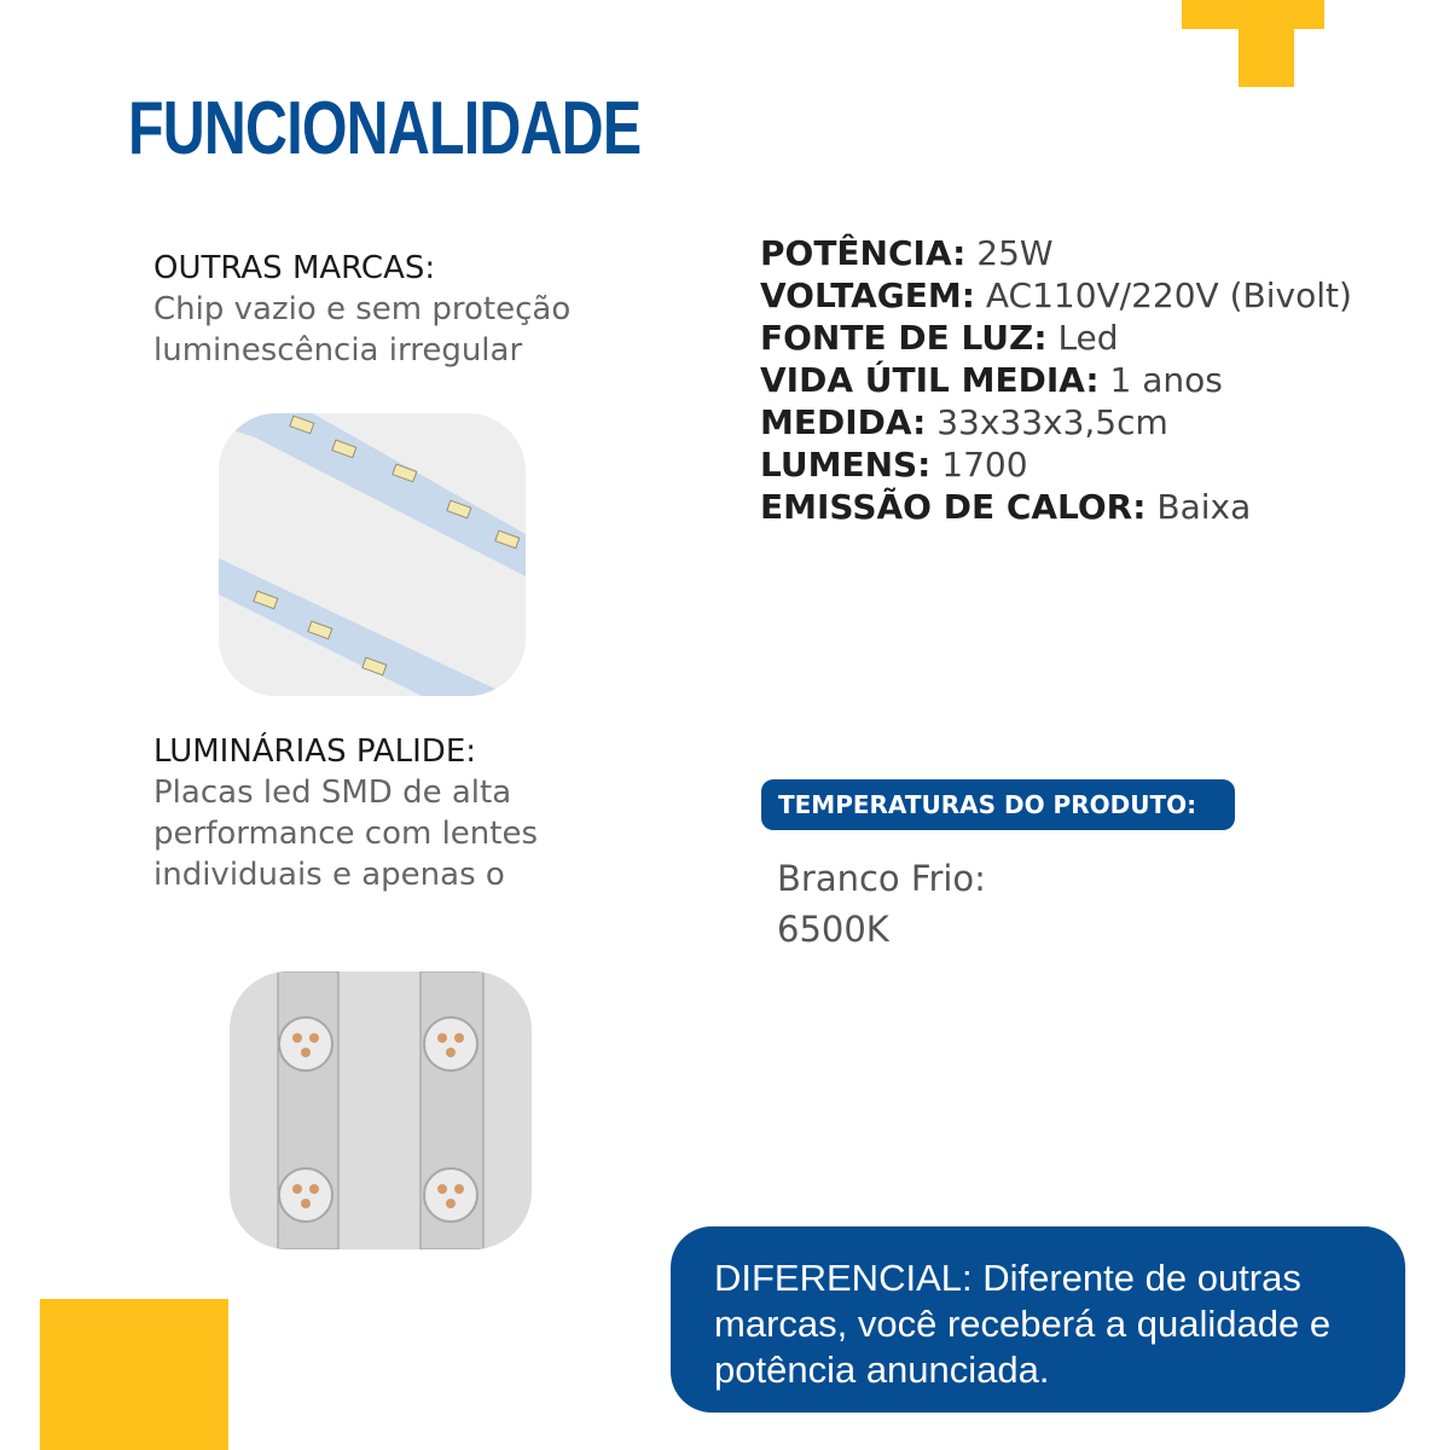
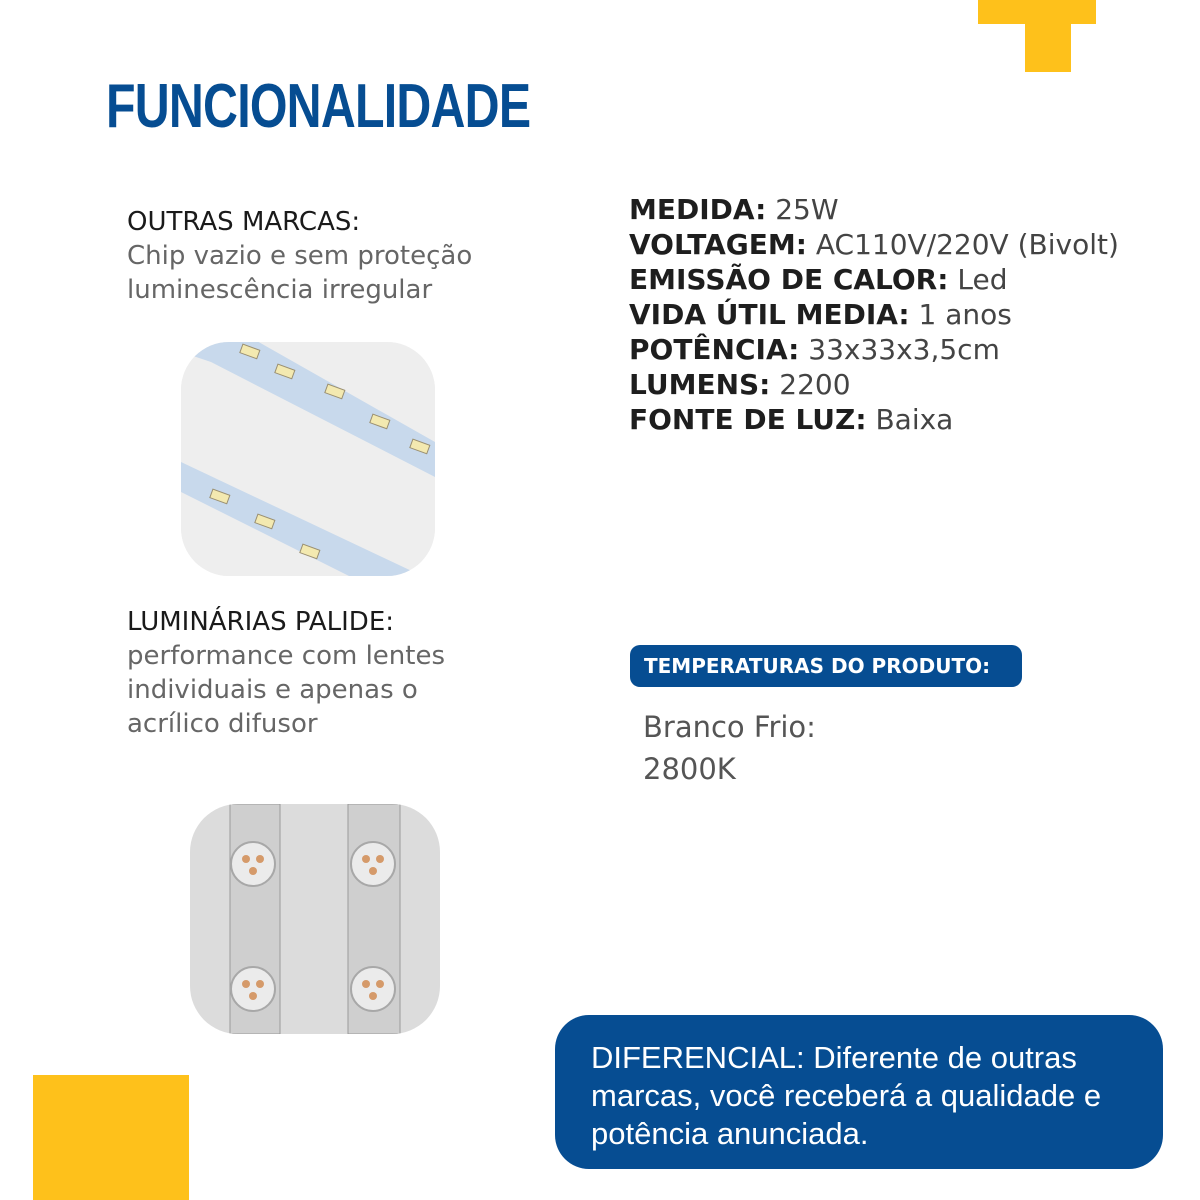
  FUNCIONALIDADE
  OUTRAS MARCAS:
  Chip vazio e sem proteção
  luminescência irregular
  LUMINÁRIAS PALIDE:
- Placas led SMD de alta
  performance com lentes
  individuais e apenas o
+ acrílico difusor
- POTÊNCIA: 25W
+ MEDIDA: 25W
  VOLTAGEM: AC110V/220V (Bivolt)
- FONTE DE LUZ: Led
+ EMISSÃO DE CALOR: Led
  VIDA ÚTIL MEDIA: 1 anos
- MEDIDA: 33x33x3,5cm
+ POTÊNCIA: 33x33x3,5cm
- LUMENS: 1700
+ LUMENS: 2200
- EMISSÃO DE CALOR: Baixa
+ FONTE DE LUZ: Baixa
  TEMPERATURAS DO PRODUTO:
  Branco Frio:
- 6500K
+ 2800K
  DIFERENCIAL: Diferente de outras
  marcas, você receberá a qualidade e
  potência anunciada.
